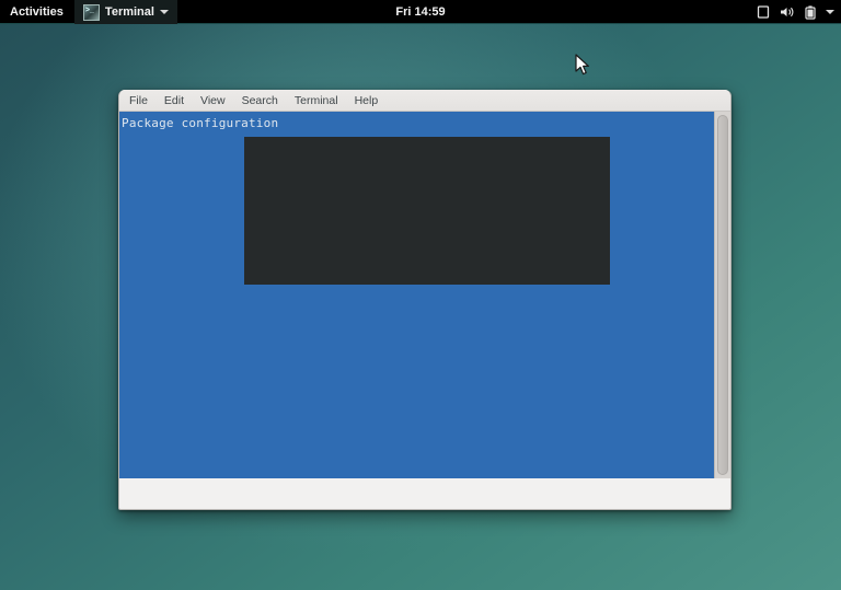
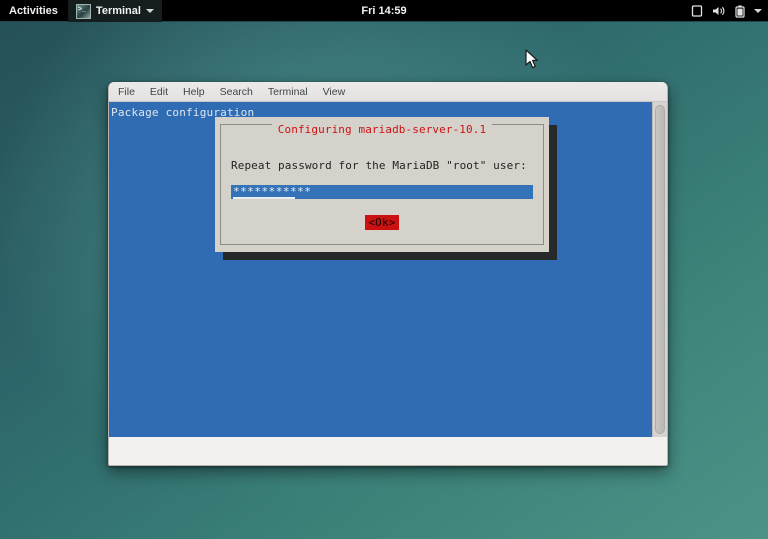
  Activities
  Terminal
  Fri 14:59
  File
  Edit
- View
+ Help
  Search
  Terminal
- Help
+ View
  Package configuration
+ Configuring mariadb-server-10.1
+ Repeat password for the MariaDB "root" user:
+ ***********
+ <Ok>
